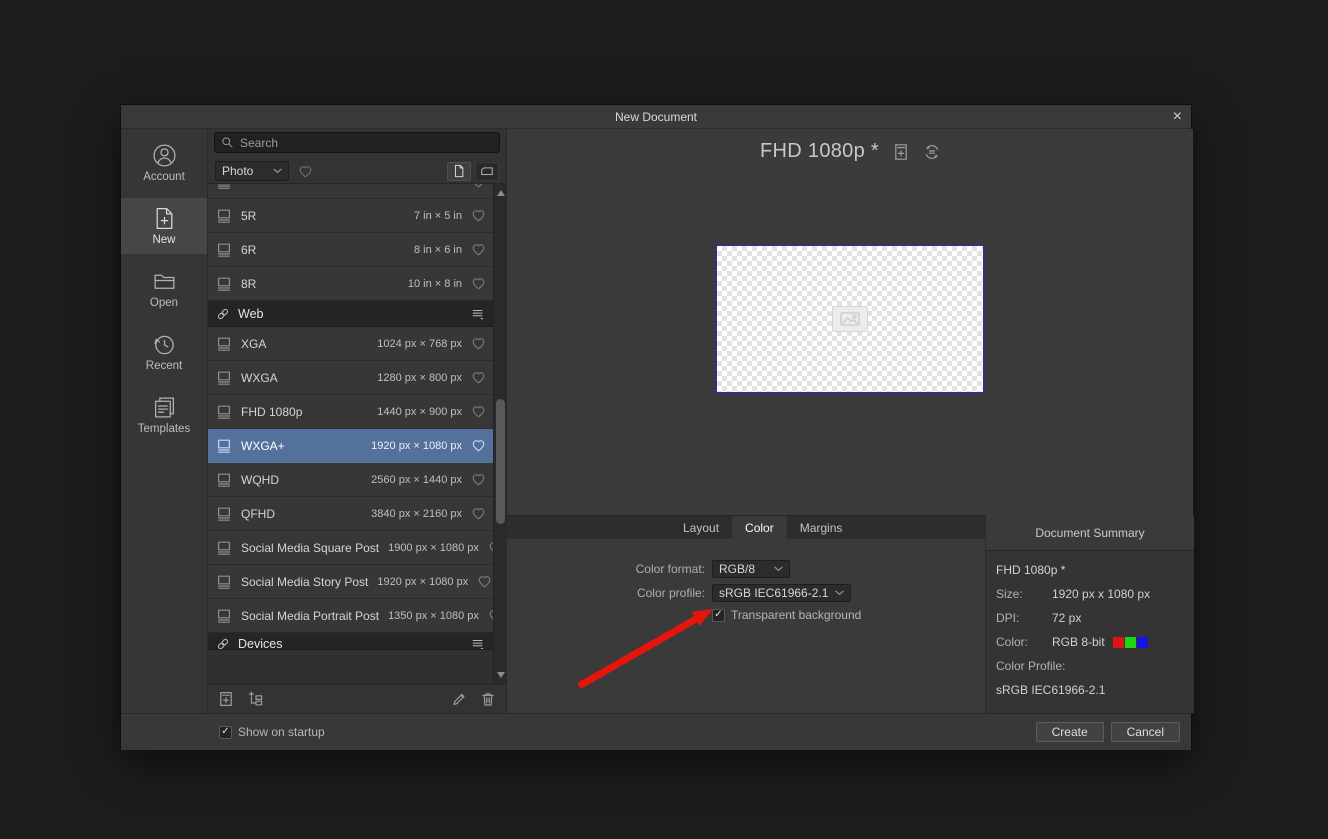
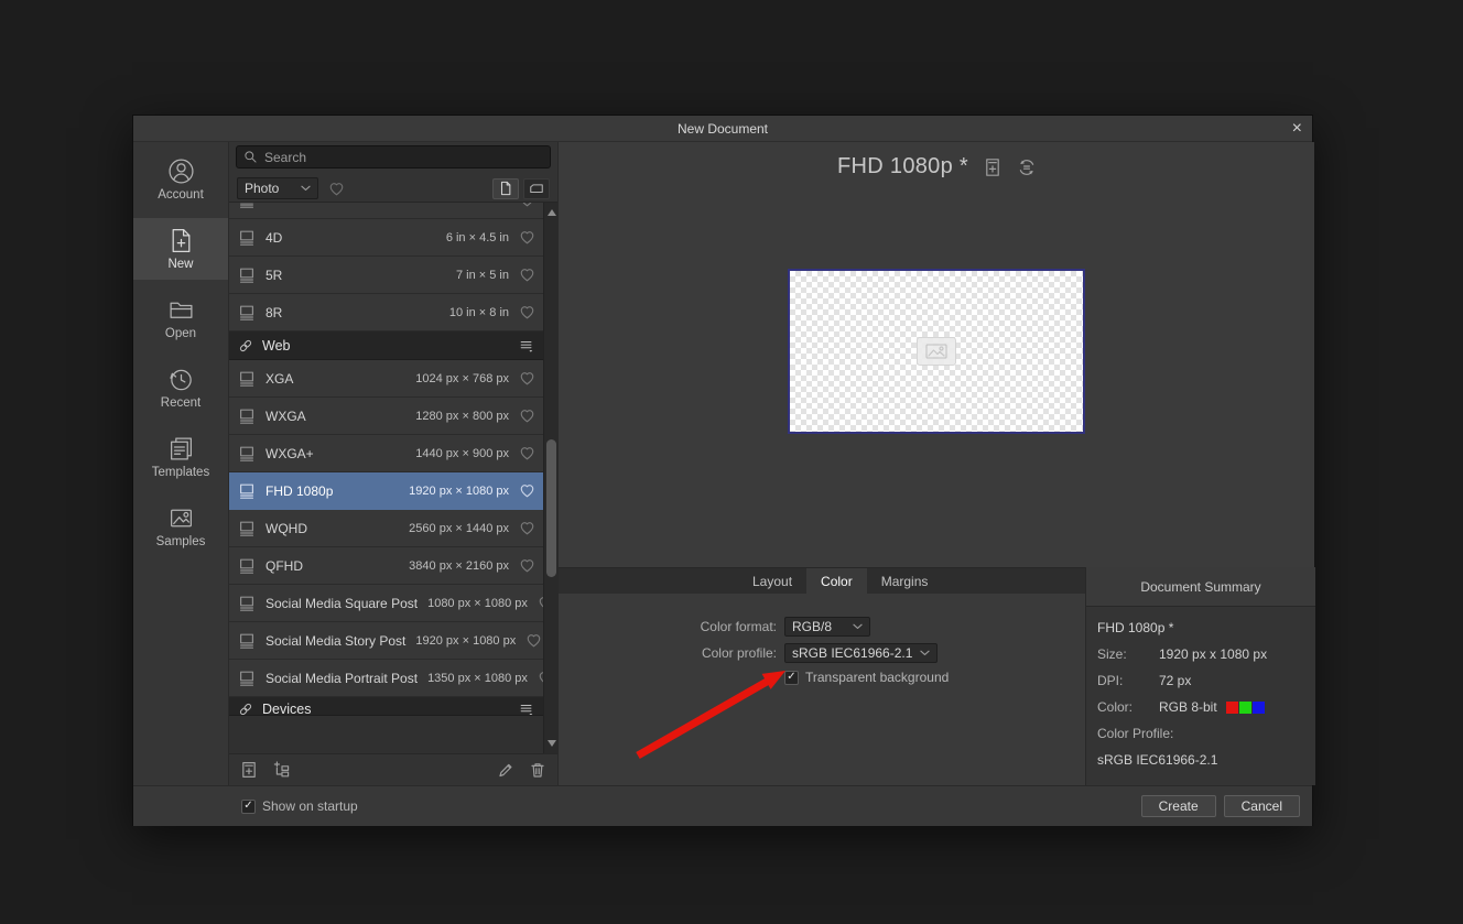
  New Document
  ×
  Account
  New
  Open
  Recent
  Templates
+ Samples
  Search
  Photo
+ 4D
+ 6 in × 4.5 in
  5R
  7 in × 5 in
- 6R
- 8 in × 6 in
  8R
  10 in × 8 in
  Web
  XGA
  1024 px × 768 px
  WXGA
  1280 px × 800 px
- FHD 1080p
+ WXGA+
  1440 px × 900 px
- WXGA+
+ FHD 1080p
  1920 px × 1080 px
  WQHD
  2560 px × 1440 px
  QFHD
  3840 px × 2160 px
  Social Media Square Post
- 1900 px × 1080 px
+ 1080 px × 1080 px
  Social Media Story Post
  1920 px × 1080 px
  Social Media Portrait Post
  1350 px × 1080 px
  Devices
  FHD 1080p *
  Layout
  Color
  Margins
  Color format:
  RGB/8
  Color profile:
  sRGB IEC61966-2.1
  ✓
  Transparent background
  Document Summary
  FHD 1080p *
  Size:
  1920 px x 1080 px
  DPI:
  72 px
  Color:
  RGB 8-bit
  Color Profile:
  sRGB IEC61966-2.1
  ✓
  Show on startup
  Create
  Cancel
